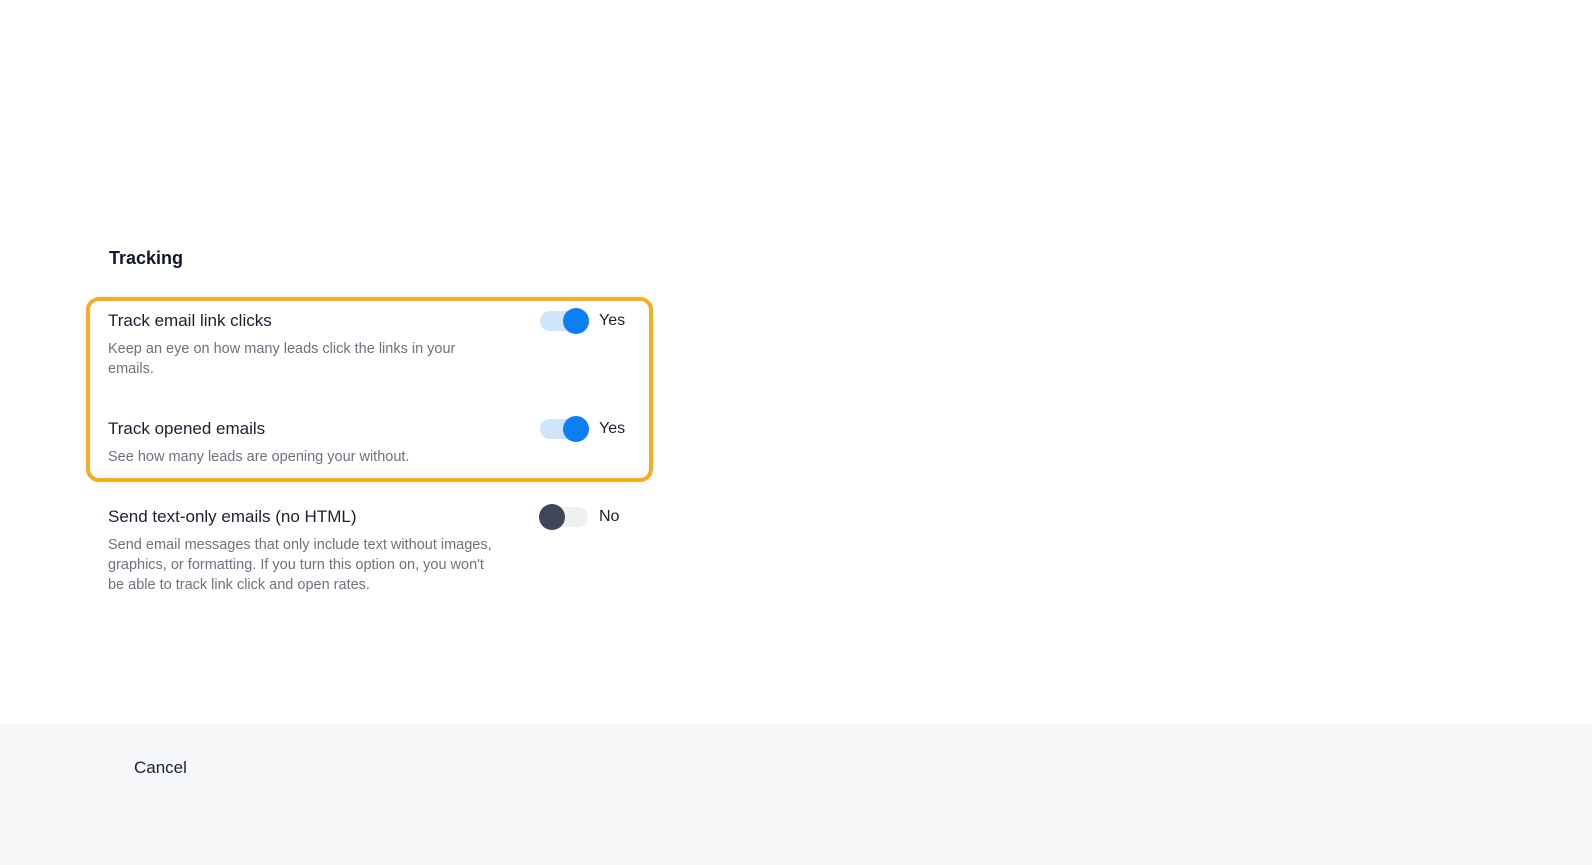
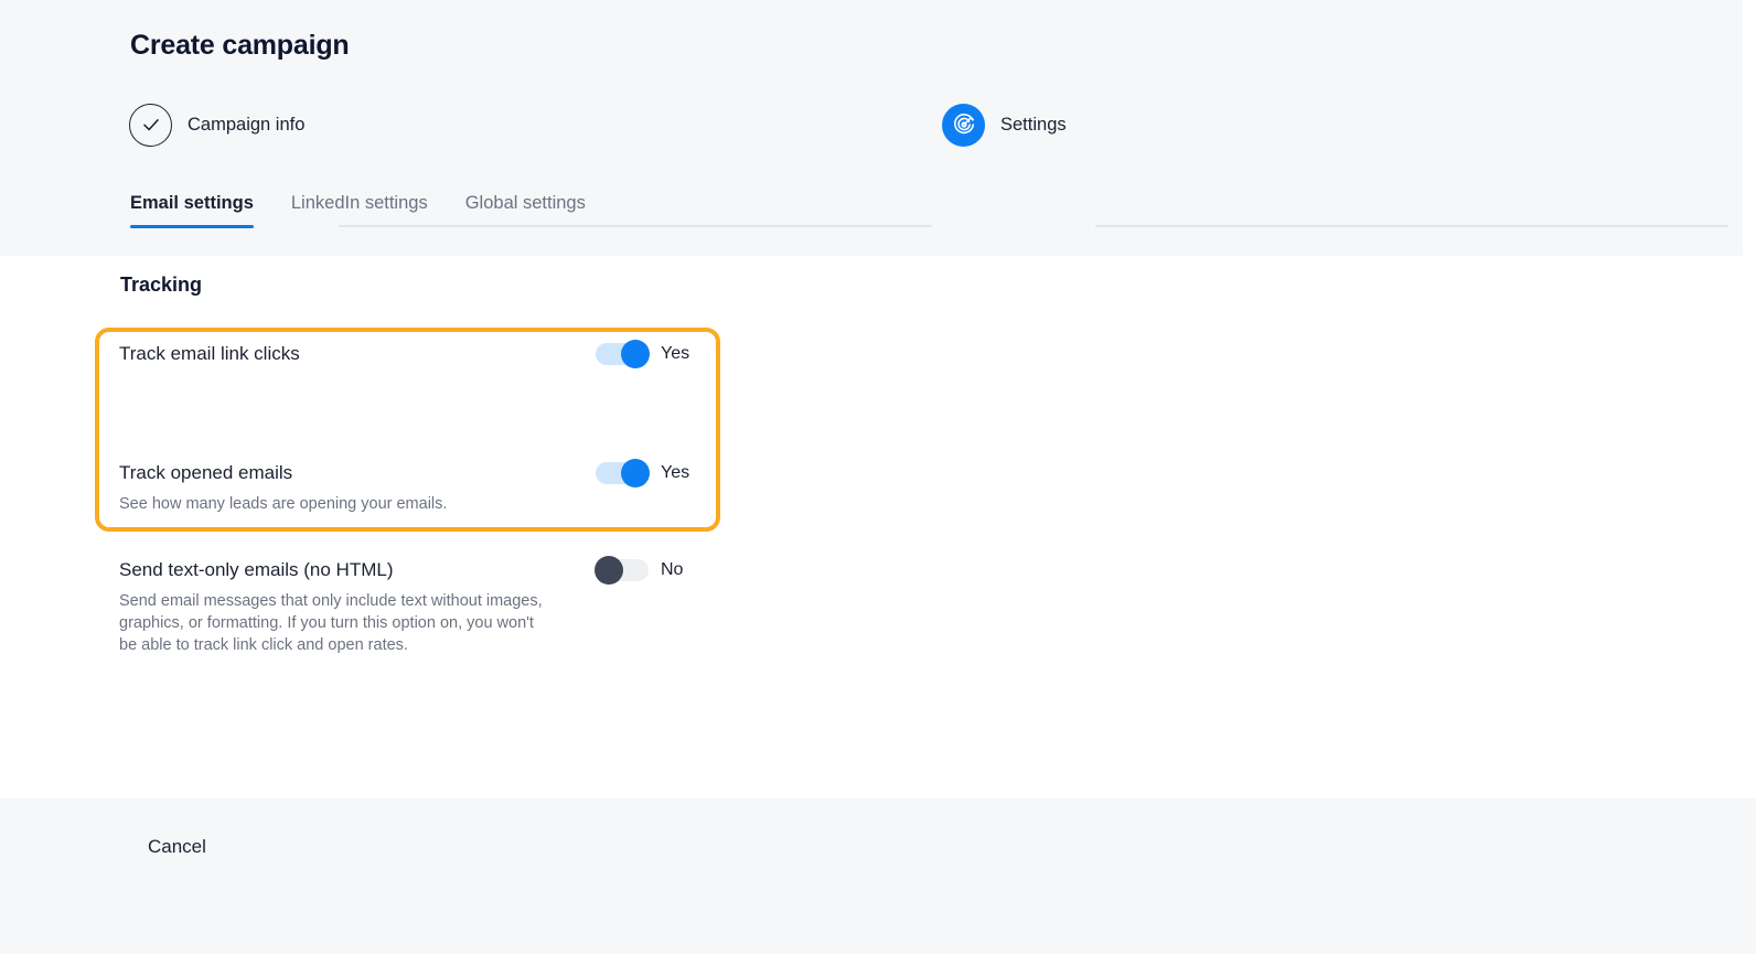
+ Create campaign
+ Campaign info
+ Settings
+ Email settings
+ LinkedIn settings
+ Global settings
  Tracking
  Track email link clicks
  Yes
- Keep an eye on how many leads click the links in your emails.
  Track opened emails
  Yes
- See how many leads are opening your without.
+ See how many leads are opening your emails.
  Send text-only emails (no HTML)
  No
  Send email messages that only include text without images, graphics, or formatting. If you turn this option on, you won't be able to track link click and open rates.
  Cancel
